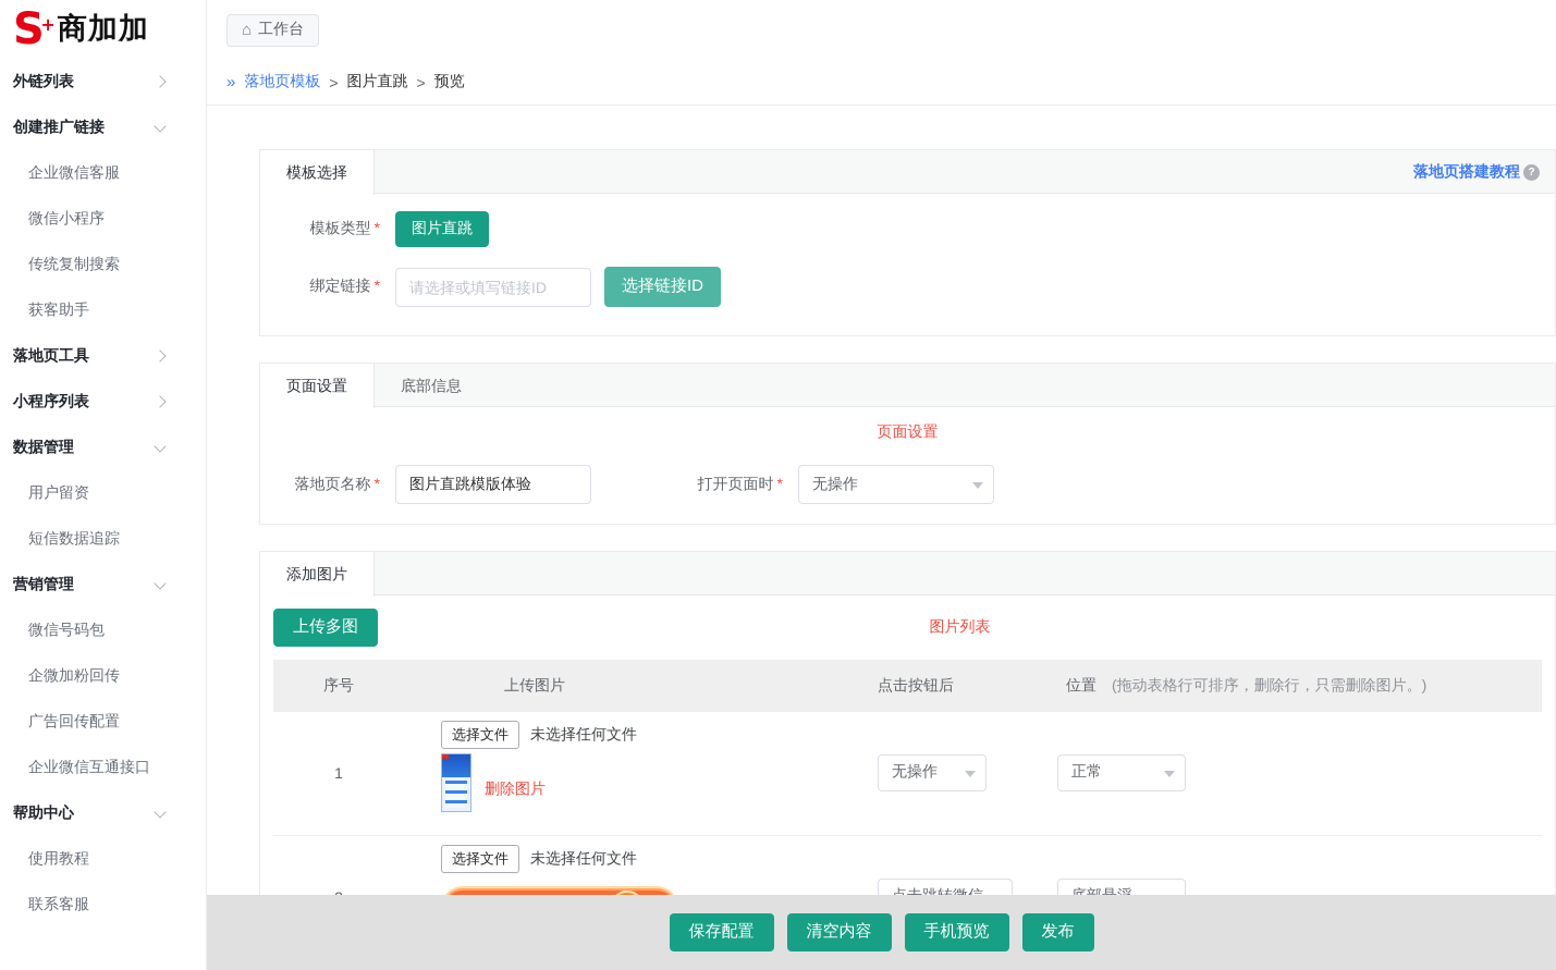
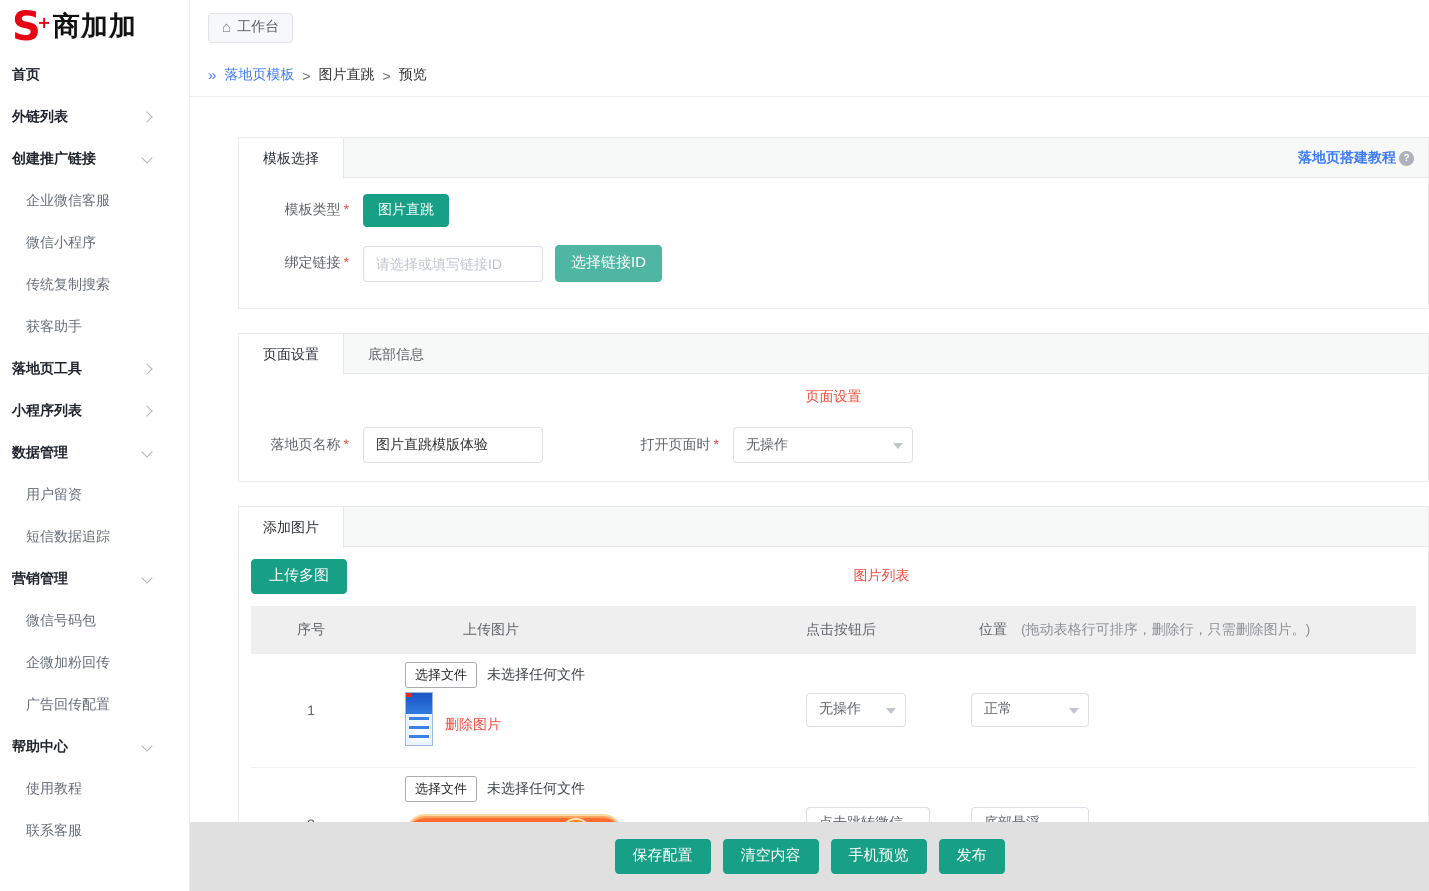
  S
  +
  商加加
+ 首页
  外链列表
  创建推广链接
  企业微信客服
  微信小程序
  传统复制搜索
  获客助手
  落地页工具
  小程序列表
  数据管理
  用户留资
  短信数据追踪
  营销管理
  微信号码包
  企微加粉回传
  广告回传配置
- 企业微信互通接口
  帮助中心
  使用教程
  联系客服
  ⌂
  工作台
  »
  落地页模板
  >
  图片直跳
  >
  预览
  模板选择
  落地页搭建教程
  ?
  模板类型 *
  图片直跳
  绑定链接 *
  请选择或填写链接ID
  选择链接ID
  页面设置
  底部信息
  页面设置
  落地页名称 *
  图片直跳模版体验
  打开页面时 *
  无操作
  添加图片
  上传多图
  图片列表
  序号
  上传图片
  点击按钮后
  位置
  (拖动表格行可排序，删除行，只需删除图片。)
  1
  选择文件
  未选择任何文件
  删除图片
  无操作
  正常
  选择文件
  未选择任何文件
  保存配置
  清空内容
  手机预览
  发布
